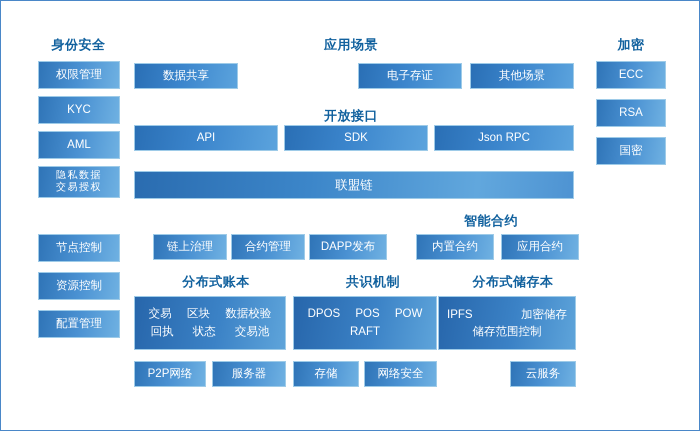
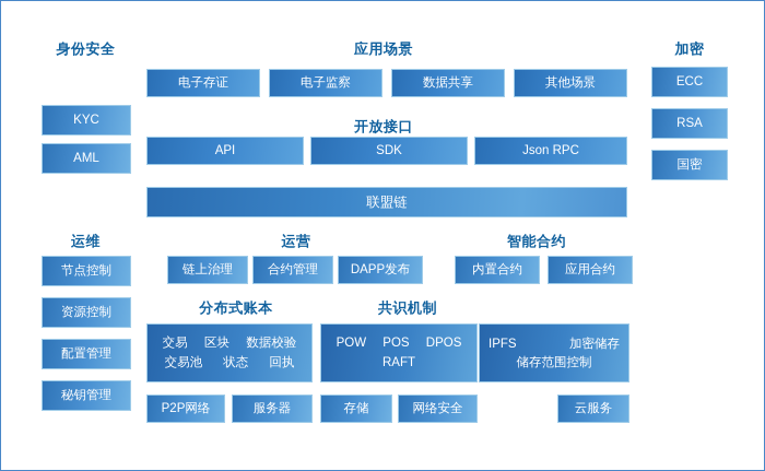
  身份安全
  应用场景
  加密
  开放接口
+ 运维
+ 运营
  智能合约
  分布式账本
  共识机制
- 分布式储存本
- 权限管理
  KYC
  AML
- 隐私数据
- 交易授权
- 数据共享
+ 电子存证
+ 电子监察
- 电子存证
+ 数据共享
  其他场景
  ECC
  RSA
  国密
  API
  SDK
  Json RPC
  联盟链
  节点控制
  资源控制
  配置管理
+ 秘钥管理
  链上治理
  合约管理
  DAPP发布
  内置合约
  应用合约
  交易
  区块
  数据校验
- 回执
+ 交易池
  状态
- 交易池
+ 回执
  P2P网络
  服务器
- DPOS
+ POW
  POS
- POW
+ DPOS
  RAFT
  存储
  网络安全
  IPFS
  加密储存
  储存范围控制
  云服务
